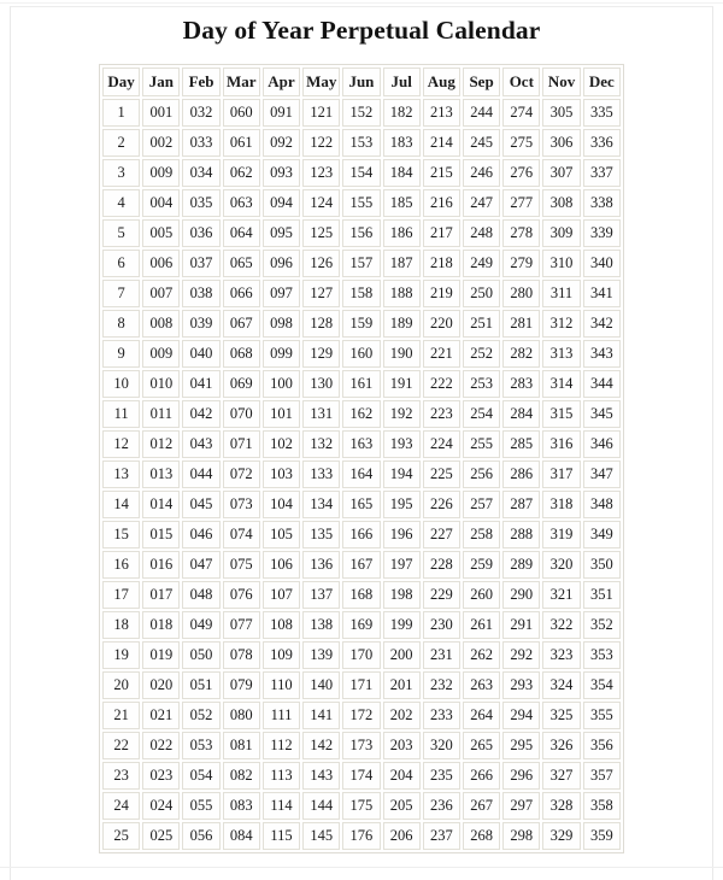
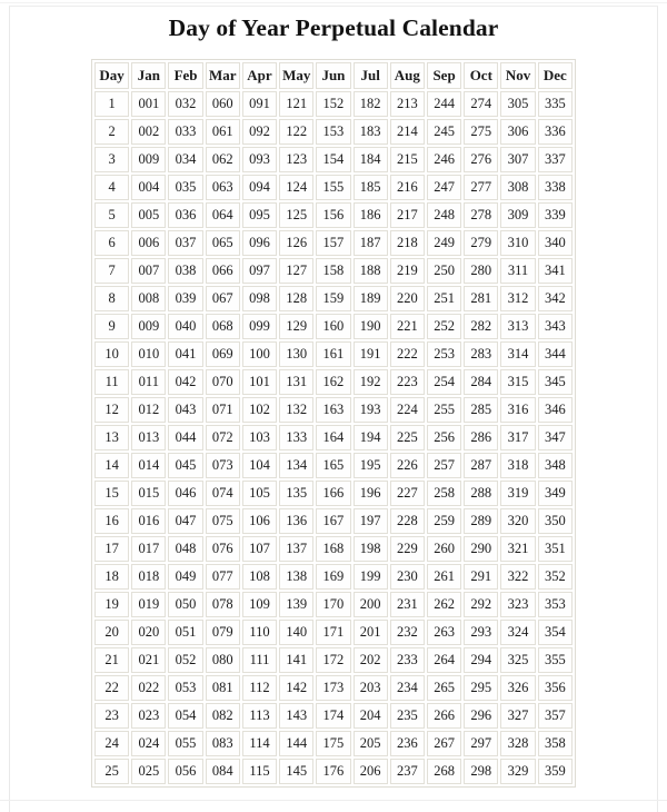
  Day of Year Perpetual Calendar
  Day	Jan	Feb	Mar	Apr	May	Jun	Jul	Aug	Sep	Oct	Nov	Dec
  1	001	032	060	091	121	152	182	213	244	274	305	335
  2	002	033	061	092	122	153	183	214	245	275	306	336
  3	009	034	062	093	123	154	184	215	246	276	307	337
  4	004	035	063	094	124	155	185	216	247	277	308	338
  5	005	036	064	095	125	156	186	217	248	278	309	339
  6	006	037	065	096	126	157	187	218	249	279	310	340
  7	007	038	066	097	127	158	188	219	250	280	311	341
  8	008	039	067	098	128	159	189	220	251	281	312	342
  9	009	040	068	099	129	160	190	221	252	282	313	343
  10	010	041	069	100	130	161	191	222	253	283	314	344
  11	011	042	070	101	131	162	192	223	254	284	315	345
  12	012	043	071	102	132	163	193	224	255	285	316	346
  13	013	044	072	103	133	164	194	225	256	286	317	347
  14	014	045	073	104	134	165	195	226	257	287	318	348
  15	015	046	074	105	135	166	196	227	258	288	319	349
  16	016	047	075	106	136	167	197	228	259	289	320	350
  17	017	048	076	107	137	168	198	229	260	290	321	351
  18	018	049	077	108	138	169	199	230	261	291	322	352
  19	019	050	078	109	139	170	200	231	262	292	323	353
  20	020	051	079	110	140	171	201	232	263	293	324	354
  21	021	052	080	111	141	172	202	233	264	294	325	355
- 22	022	053	081	112	142	173	203	320	265	295	326	356
+ 22	022	053	081	112	142	173	203	234	265	295	326	356
  23	023	054	082	113	143	174	204	235	266	296	327	357
  24	024	055	083	114	144	175	205	236	267	297	328	358
  25	025	056	084	115	145	176	206	237	268	298	329	359
